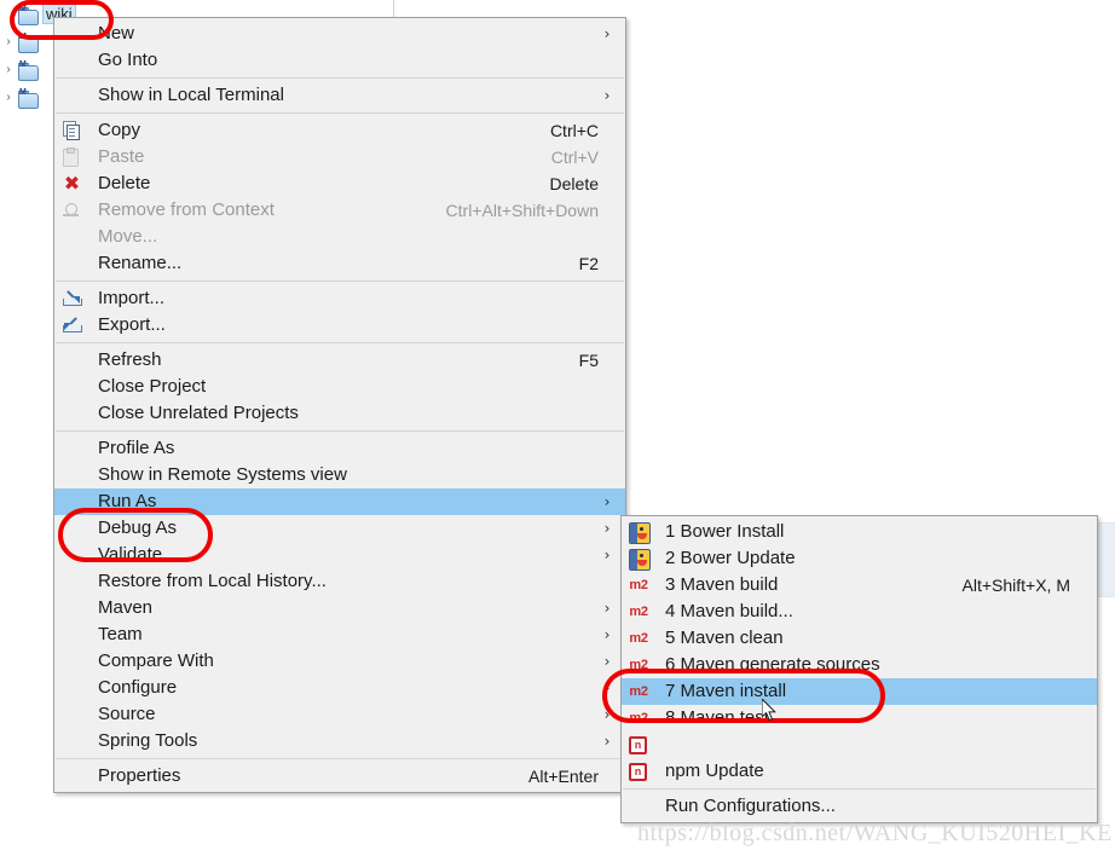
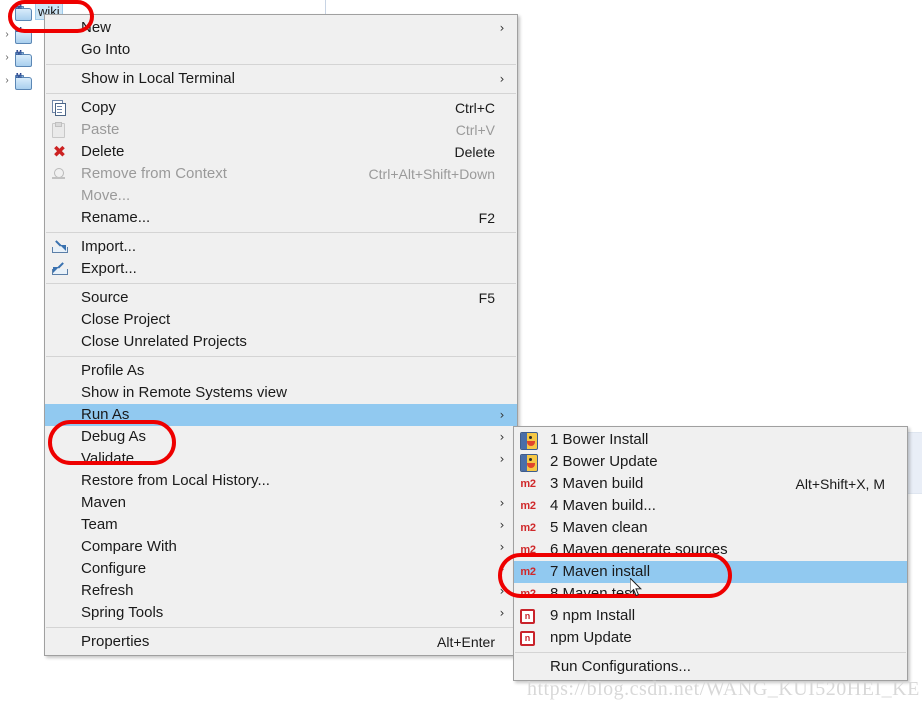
  wiki
  ›
  ›
  ›
  New
  ›
  Go Into
  Show in Local Terminal
  ›
  Copy
  Ctrl+C
  Paste
  Ctrl+V
  ✖
  Delete
  Delete
  Remove from Context
  Ctrl+Alt+Shift+Down
  Move...
  Rename...
  F2
  Import...
  Export...
- Refresh
+ Source
  F5
  Close Project
  Close Unrelated Projects
  Profile As
  Show in Remote Systems view
  Run As
  ›
  Debug As
  ›
  Validate
  ›
  Restore from Local History...
  Maven
  ›
  Team
  ›
  Compare With
  ›
  Configure
  ›
- Source
+ Refresh
  ›
  Spring Tools
  ›
  Properties
  Alt+Enter
  1 Bower Install
  2 Bower Update
  m2
  3 Maven build
  Alt+Shift+X, M
  m2
  4 Maven build...
  m2
  5 Maven clean
  m2
  6 Maven generate sources
  m2
  7 Maven install
  m2
  8 Maven test
  n
+ 9 npm Install
  n
  npm Update
  Run Configurations...
  https://blog.csdn.net/WANG_KUI520HEI_KE
